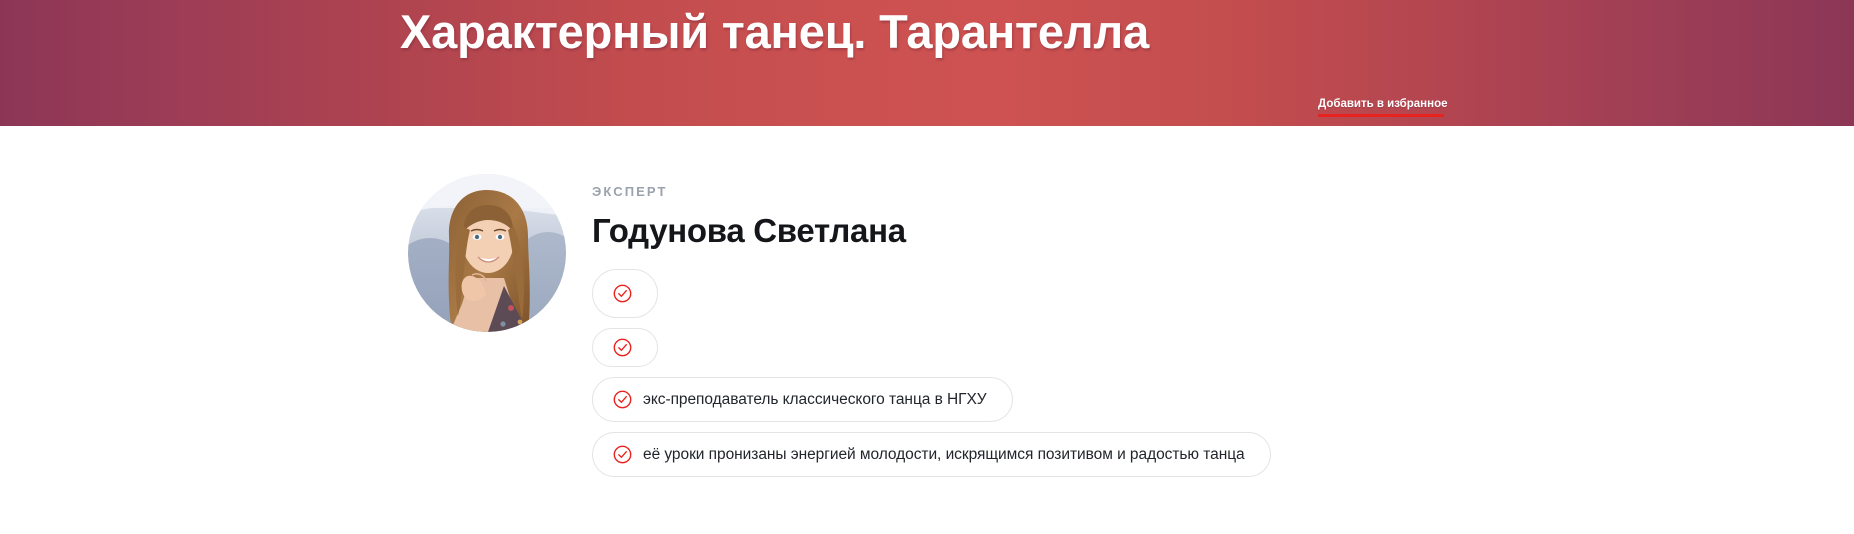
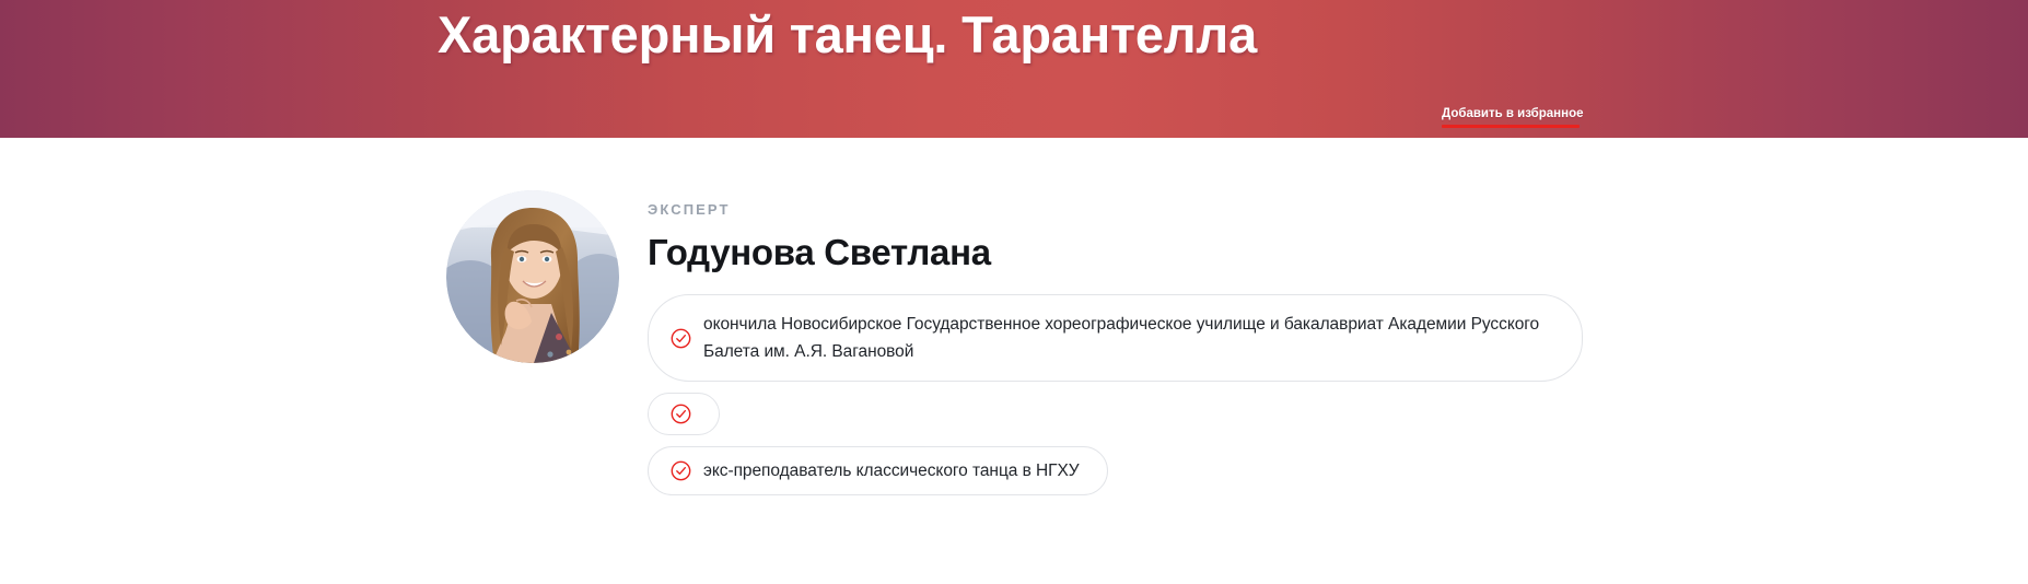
  Характерный танец. Тарантелла
  Добавить в избранное
  ЭКСПЕРТ
  Годунова Светлана
+ окончила Новосибирское Государственное хореографическое училище и бакалавриат Академии Русского Балета им. А.Я. Вагановой
  экс-преподаватель классического танца в НГХУ
- её уроки пронизаны энергией молодости, искрящимся позитивом и радостью танца
